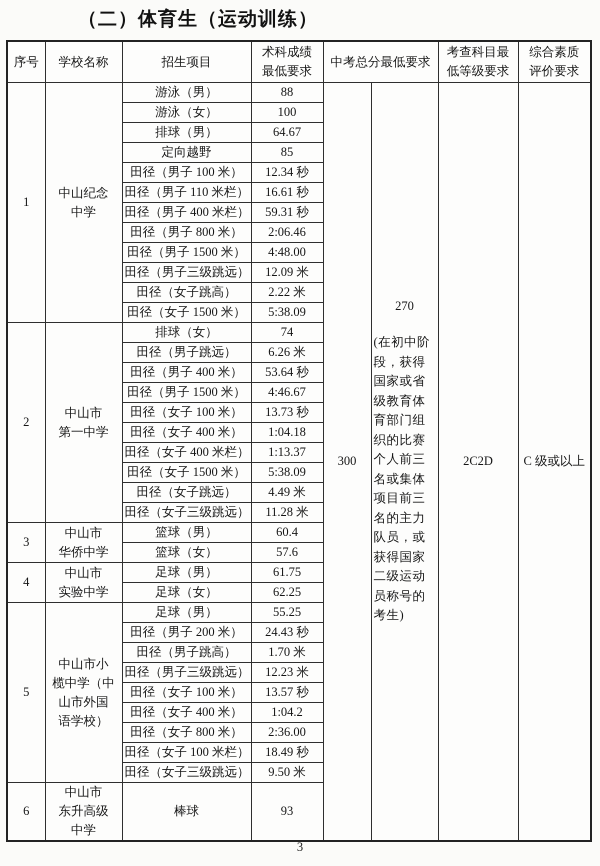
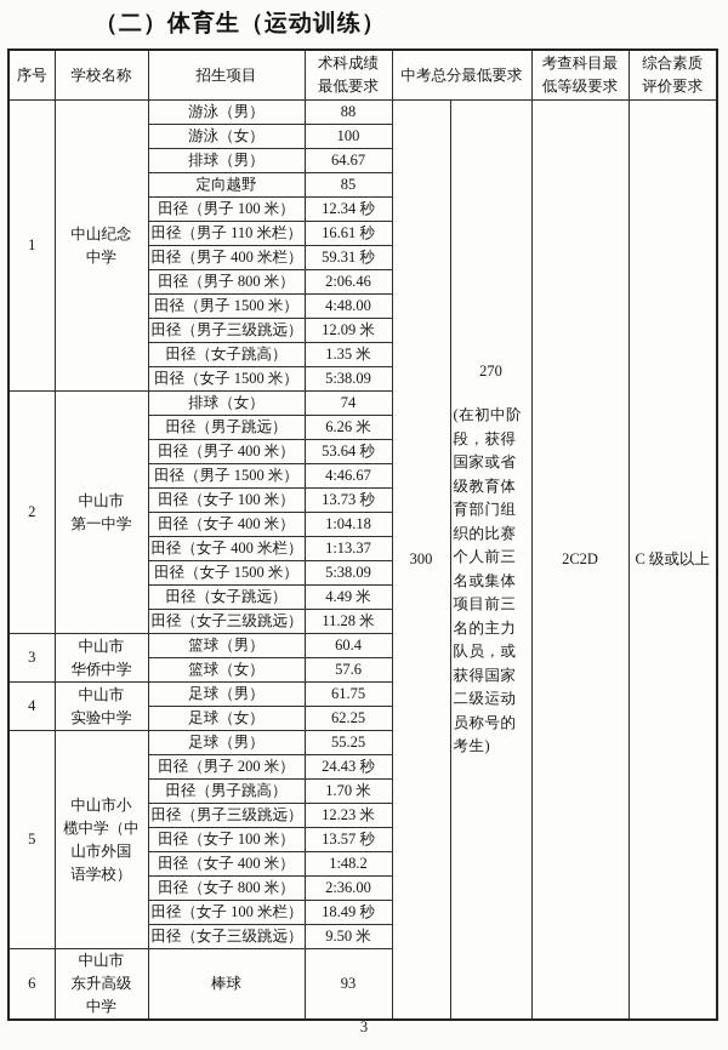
  （二）体育生（运动训练）
  序号	学校名称	招生项目	术科成绩 最低要求	中考总分最低要求	考查科目最 低等级要求	综合素质 评价要求
  1	中山纪念 中学	游泳（男）	88	300	270(在初中阶段，获得国家或省级教育体育部门组织的比赛个人前三名或集体项目前三名的主力队员，或获得国家二级运动员称号的考生)	2C2D	C 级或以上
  游泳（女）	100
  排球（男）	64.67
  定向越野	85
  田径（男子 100 米）	12.34 秒
  田径（男子 110 米栏）	16.61 秒
  田径（男子 400 米栏）	59.31 秒
  田径（男子 800 米）	2:06.46
  田径（男子 1500 米）	4:48.00
  田径（男子三级跳远）	12.09 米
- 田径（女子跳高）	2.22 米
+ 田径（女子跳高）	1.35 米
  田径（女子 1500 米）	5:38.09
  2	中山市 第一中学	排球（女）	74
  田径（男子跳远）	6.26 米
  田径（男子 400 米）	53.64 秒
  田径（男子 1500 米）	4:46.67
  田径（女子 100 米）	13.73 秒
  田径（女子 400 米）	1:04.18
  田径（女子 400 米栏）	1:13.37
  田径（女子 1500 米）	5:38.09
  田径（女子跳远）	4.49 米
  田径（女子三级跳远）	11.28 米
  3	中山市 华侨中学	篮球（男）	60.4
  篮球（女）	57.6
  4	中山市 实验中学	足球（男）	61.75
  足球（女）	62.25
  5	中山市小 榄中学（中 山市外国 语学校）	足球（男）	55.25
  田径（男子 200 米）	24.43 秒
  田径（男子跳高）	1.70 米
  田径（男子三级跳远）	12.23 米
  田径（女子 100 米）	13.57 秒
- 田径（女子 400 米）	1:04.2
+ 田径（女子 400 米）	1:48.2
  田径（女子 800 米）	2:36.00
  田径（女子 100 米栏）	18.49 秒
  田径（女子三级跳远）	9.50 米
  6	中山市 东升高级 中学	棒球	93
  3
